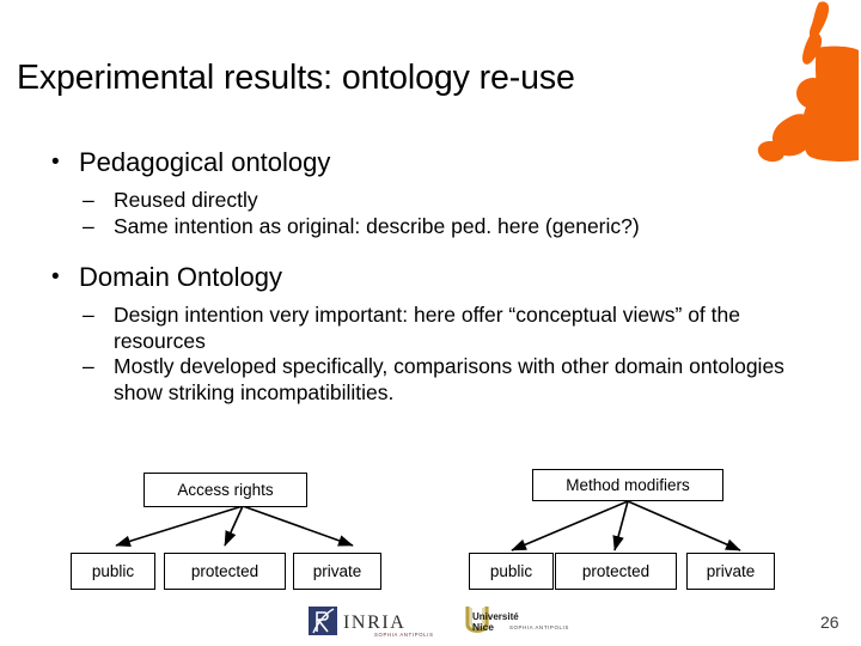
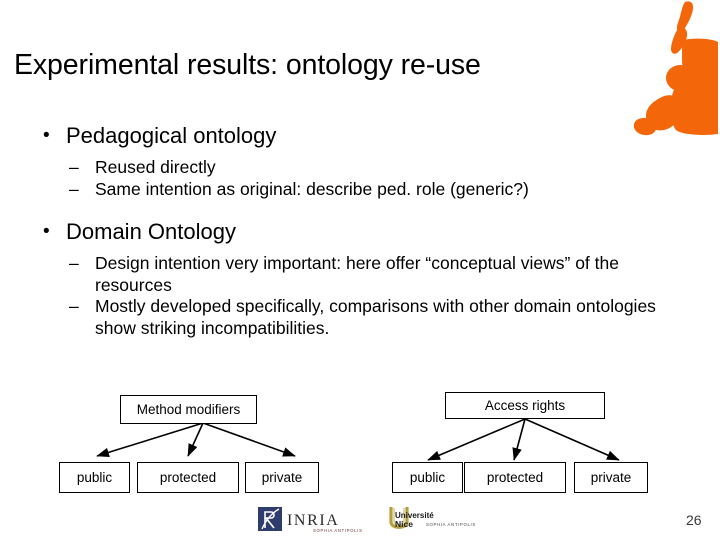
  Experimental results: ontology re-use
  •
  Pedagogical ontology
  –
  Reused directly
  –
- Same intention as original: describe ped. here (generic?)
+ Same intention as original: describe ped. role (generic?)
  •
  Domain Ontology
  –
  Design intention very important: here offer “conceptual views” of the resources
  –
  Mostly developed specifically, comparisons with other domain ontologies show striking incompatibilities.
- Access rights
+ Method modifiers
  public
  protected
  private
- Method modifiers
+ Access rights
  public
  protected
  private
  INRIA
  Université
  Nice
  26
